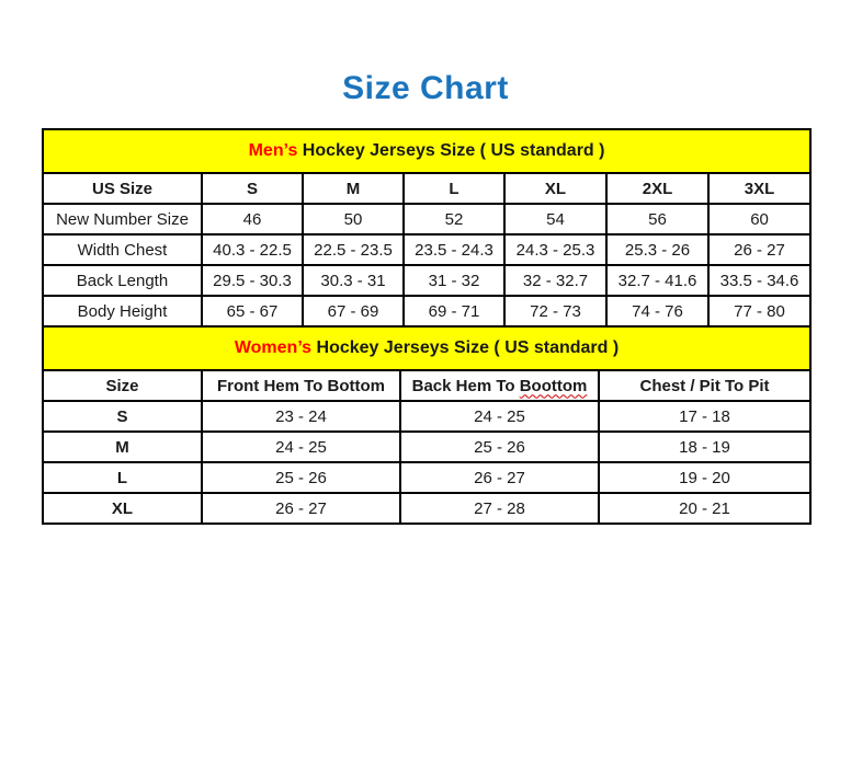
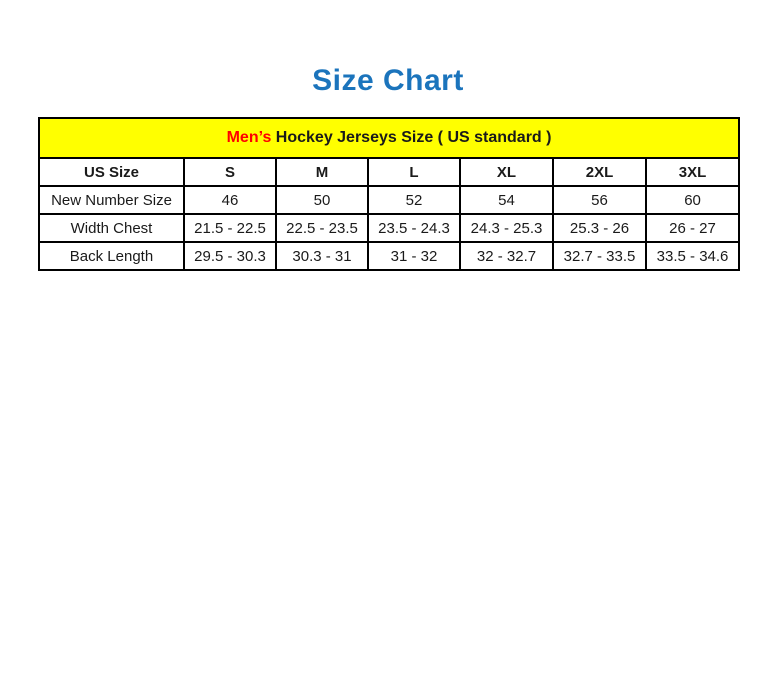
  Size Chart
  Men’s Hockey Jerseys Size ( US standard )
  US Size	S	M	L	XL	2XL	3XL
  New Number Size	46	50	52	54	56	60
- Width Chest	40.3 - 22.5	22.5 - 23.5	23.5 - 24.3	24.3 - 25.3	25.3 - 26	26 - 27
+ Width Chest	21.5 - 22.5	22.5 - 23.5	23.5 - 24.3	24.3 - 25.3	25.3 - 26	26 - 27
- Back Length	29.5 - 30.3	30.3 - 31	31 - 32	32 - 32.7	32.7 - 41.6	33.5 - 34.6
+ Back Length	29.5 - 30.3	30.3 - 31	31 - 32	32 - 32.7	32.7 - 33.5	33.5 - 34.6
- Body Height	65 - 67	67 - 69	69 - 71	72 - 73	74 - 76	77 - 80
- Women’s Hockey Jerseys Size ( US standard )
- Size	Front Hem To Bottom	Back Hem To Boottom	Chest / Pit To Pit
- S	23 - 24	24 - 25	17 - 18
- M	24 - 25	25 - 26	18 - 19
- L	25 - 26	26 - 27	19 - 20
- XL	26 - 27	27 - 28	20 - 21
